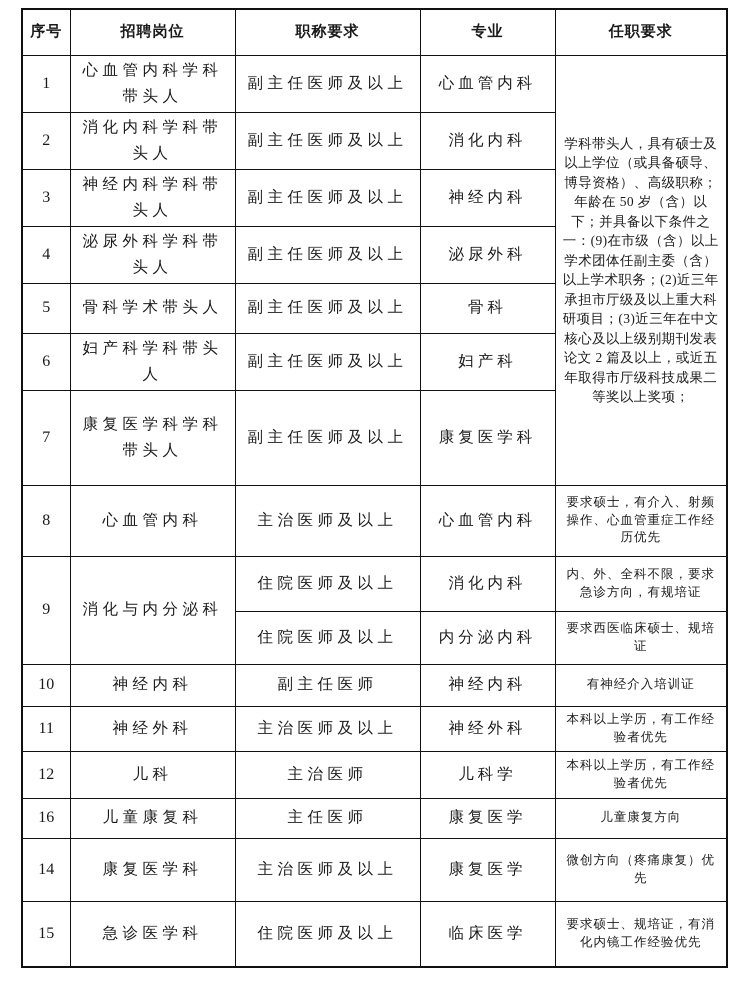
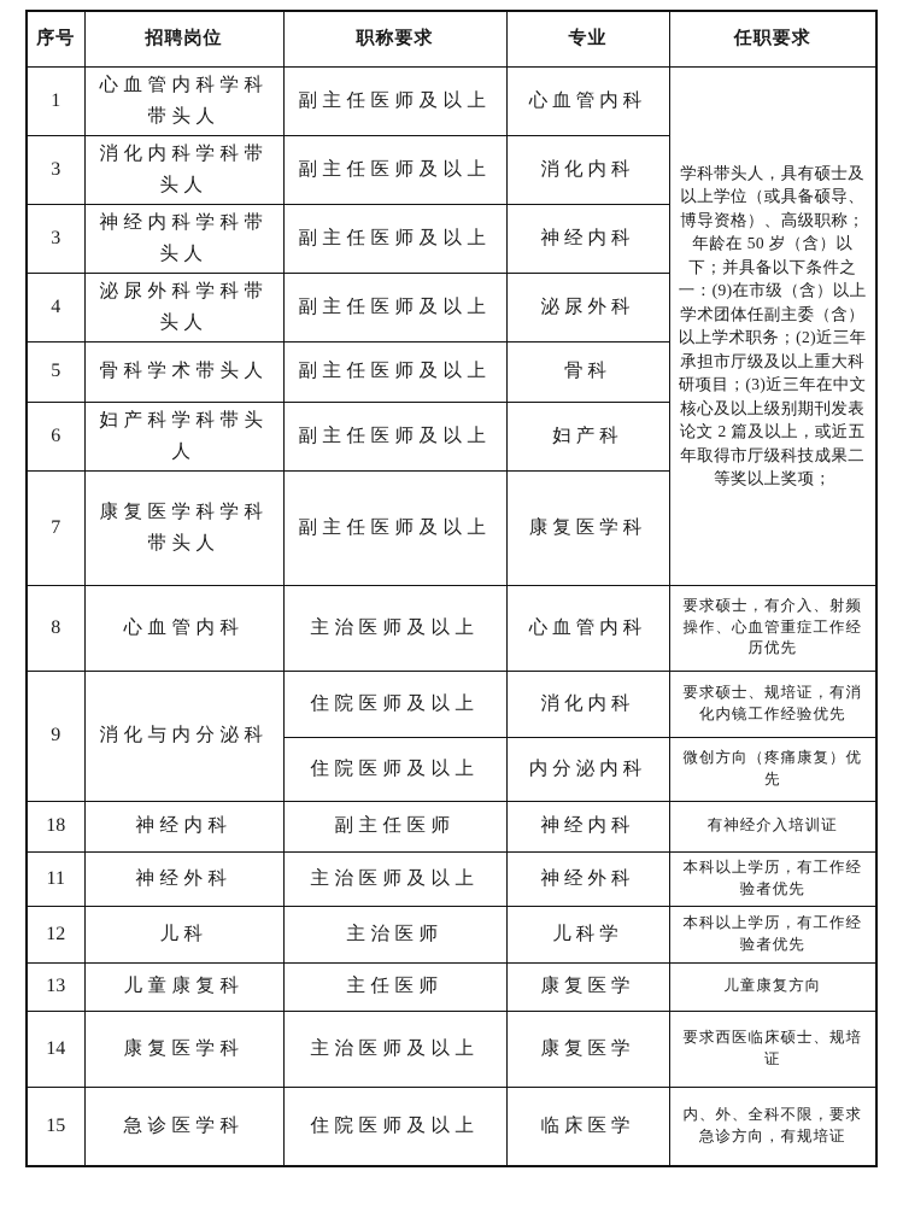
  序号	招聘岗位	职称要求	专业	任职要求
  1	心血管内科学科带头人	副主任医师及以上	心血管内科	学科带头人，具有硕士及以上学位（或具备硕导、博导资格）、高级职称；年龄在 50 岁（含）以下；并具备以下条件之一：(9)在市级（含）以上学术团体任副主委（含）以上学术职务；(2)近三年承担市厅级及以上重大科研项目；(3)近三年在中文核心及以上级别期刊发表论文 2 篇及以上，或近五年取得市厅级科技成果二等奖以上奖项；
- 2	消化内科学科带头人	副主任医师及以上	消化内科
+ 3	消化内科学科带头人	副主任医师及以上	消化内科
  3	神经内科学科带头人	副主任医师及以上	神经内科
  4	泌尿外科学科带头人	副主任医师及以上	泌尿外科
  5	骨科学术带头人	副主任医师及以上	骨科
  6	妇产科学科带头人	副主任医师及以上	妇产科
  7	康复医学科学科带头人	副主任医师及以上	康复医学科
  8	心血管内科	主治医师及以上	心血管内科	要求硕士，有介入、射频操作、心血管重症工作经历优先
- 9	消化与内分泌科	住院医师及以上	消化内科	内、外、全科不限，要求急诊方向，有规培证
+ 9	消化与内分泌科	住院医师及以上	消化内科	要求硕士、规培证，有消化内镜工作经验优先
- 住院医师及以上	内分泌内科	要求西医临床硕士、规培证
+ 住院医师及以上	内分泌内科	微创方向（疼痛康复）优先
- 10	神经内科	副主任医师	神经内科	有神经介入培训证
+ 18	神经内科	副主任医师	神经内科	有神经介入培训证
  11	神经外科	主治医师及以上	神经外科	本科以上学历，有工作经验者优先
  12	儿科	主治医师	儿科学	本科以上学历，有工作经验者优先
- 16	儿童康复科	主任医师	康复医学	儿童康复方向
+ 13	儿童康复科	主任医师	康复医学	儿童康复方向
- 14	康复医学科	主治医师及以上	康复医学	微创方向（疼痛康复）优先
+ 14	康复医学科	主治医师及以上	康复医学	要求西医临床硕士、规培证
- 15	急诊医学科	住院医师及以上	临床医学	要求硕士、规培证，有消化内镜工作经验优先
+ 15	急诊医学科	住院医师及以上	临床医学	内、外、全科不限，要求急诊方向，有规培证
